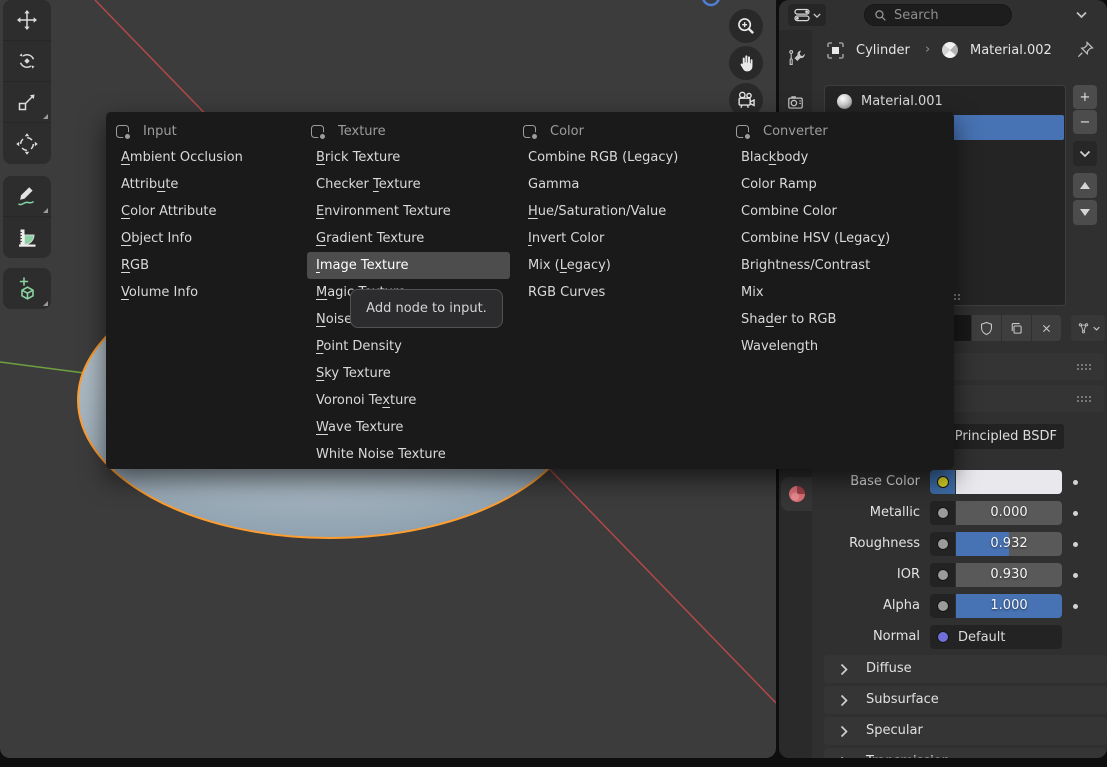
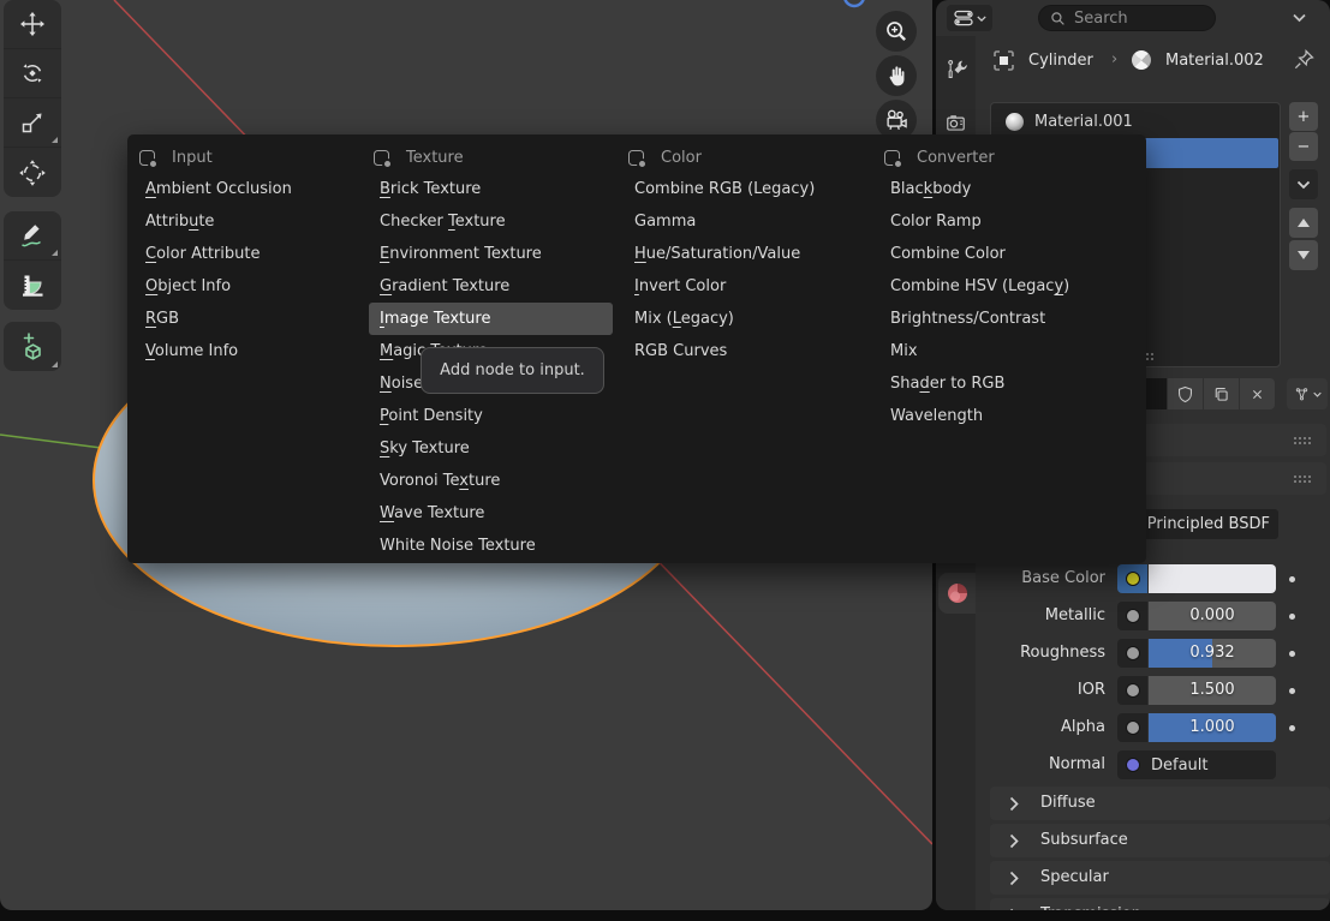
  Search
  Cylinder
  ›
  Material.002
  Material.001
  +
  −
  Principled BSDF
  Base Color
  Metallic
  0.000
  Roughness
  0.932
  IOR
- 0.930
+ 1.500
  Alpha
  1.000
  Normal
  Default
  Diffuse
  Subsurface
  Specular
  Input
  Ambient Occlusion
  Attribute
  Color Attribute
  Object Info
  RGB
  Volume Info
  Texture
  Brick Texture
  Checker Texture
  Environment Texture
  Gradient Texture
  Image Texture
  Point Density
  Sky Texture
  Voronoi Texture
  Wave Texture
  White Noise Texture
  Color
  Combine RGB (Legacy)
  Gamma
  Hue/Saturation/Value
  Invert Color
  Mix (Legacy)
  RGB Curves
  Converter
  Blackbody
  Color Ramp
  Combine Color
  Combine HSV (Legacy)
  Brightness/Contrast
  Mix
  Shader to RGB
  Wavelength
  Add node to input.
